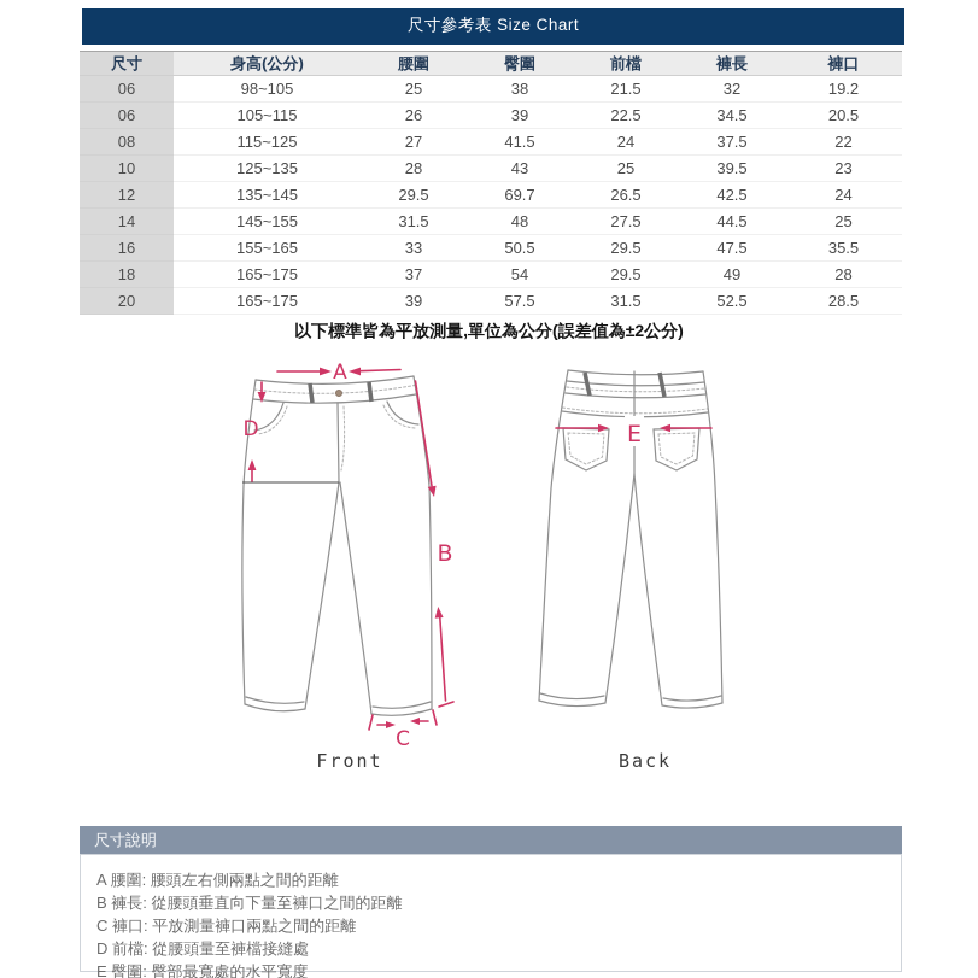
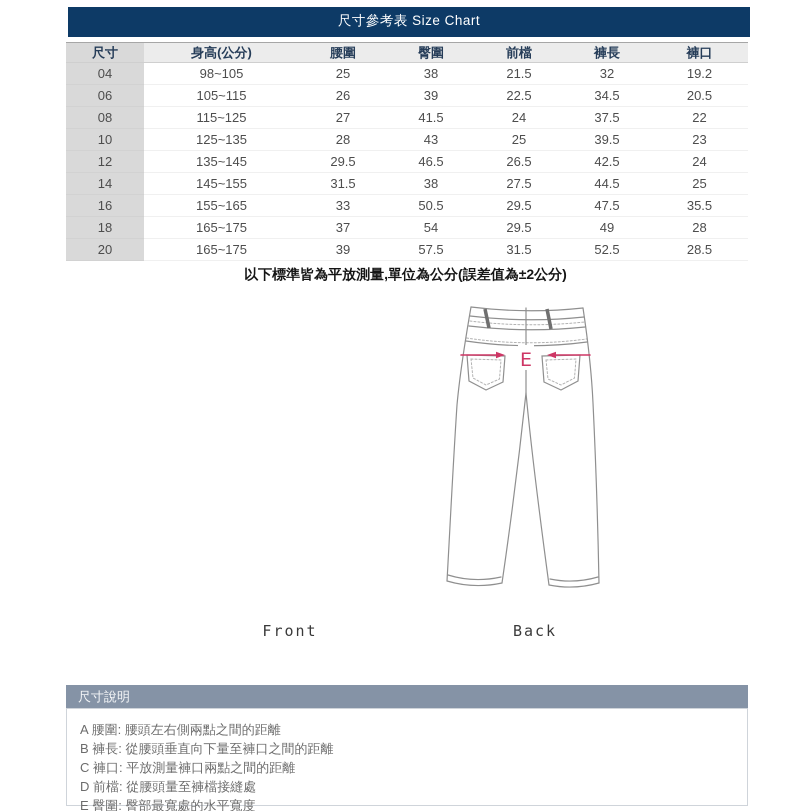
  尺寸參考表 Size Chart
  尺寸	身高(公分)	腰圍	臀圍	前檔	褲長	褲口
- 06	98~105	25	38	21.5	32	19.2
+ 04	98~105	25	38	21.5	32	19.2
  06	105~115	26	39	22.5	34.5	20.5
  08	115~125	27	41.5	24	37.5	22
  10	125~135	28	43	25	39.5	23
- 12	135~145	29.5	69.7	26.5	42.5	24
+ 12	135~145	29.5	46.5	26.5	42.5	24
- 14	145~155	31.5	48	27.5	44.5	25
+ 14	145~155	31.5	38	27.5	44.5	25
  16	155~165	33	50.5	29.5	47.5	35.5
  18	165~175	37	54	29.5	49	28
  20	165~175	39	57.5	31.5	52.5	28.5
  以下標準皆為平放測量,單位為公分(誤差值為±2公分)
- A
- D
- B
- C
  E
  Front
  Back
  尺寸說明
  A 腰圍: 腰頭左右側兩點之間的距離
  B 褲長: 從腰頭垂直向下量至褲口之間的距離
  C 褲口: 平放測量褲口兩點之間的距離
  D 前檔: 從腰頭量至褲檔接縫處
  E 臀圍: 臀部最寬處的水平寬度
